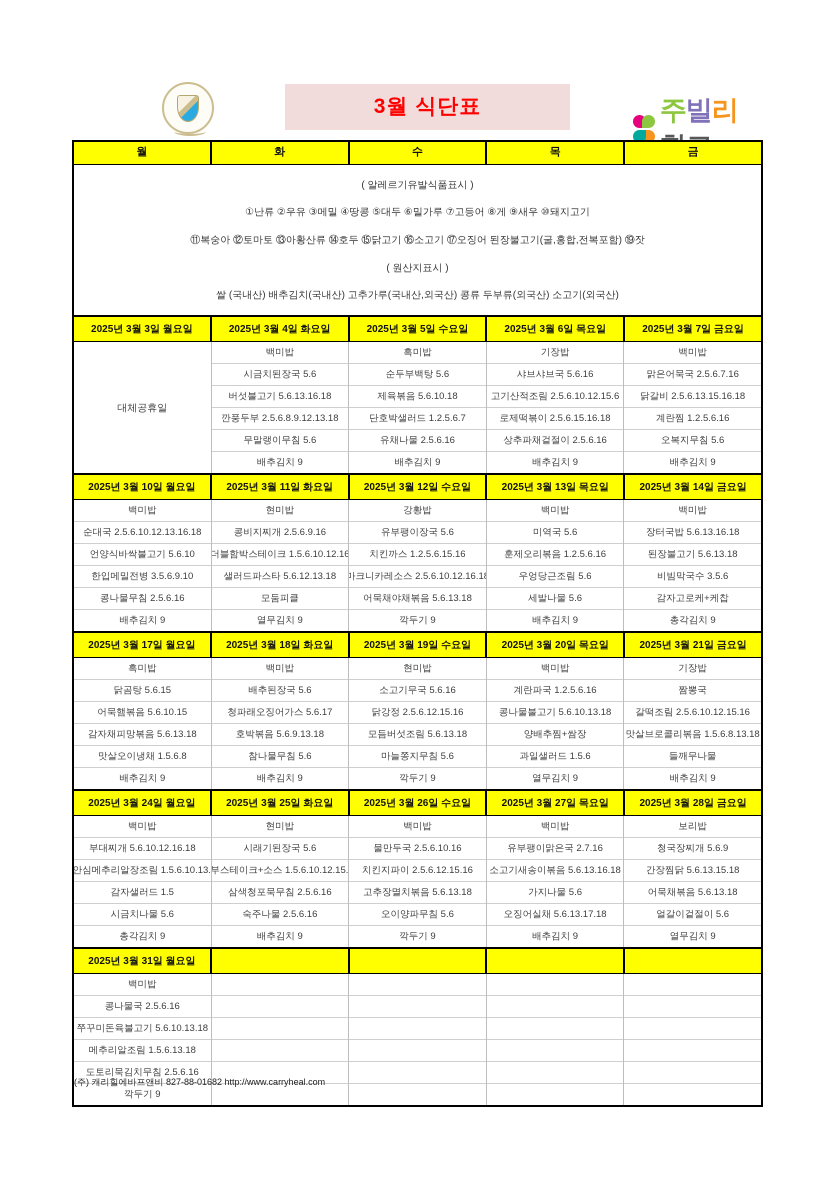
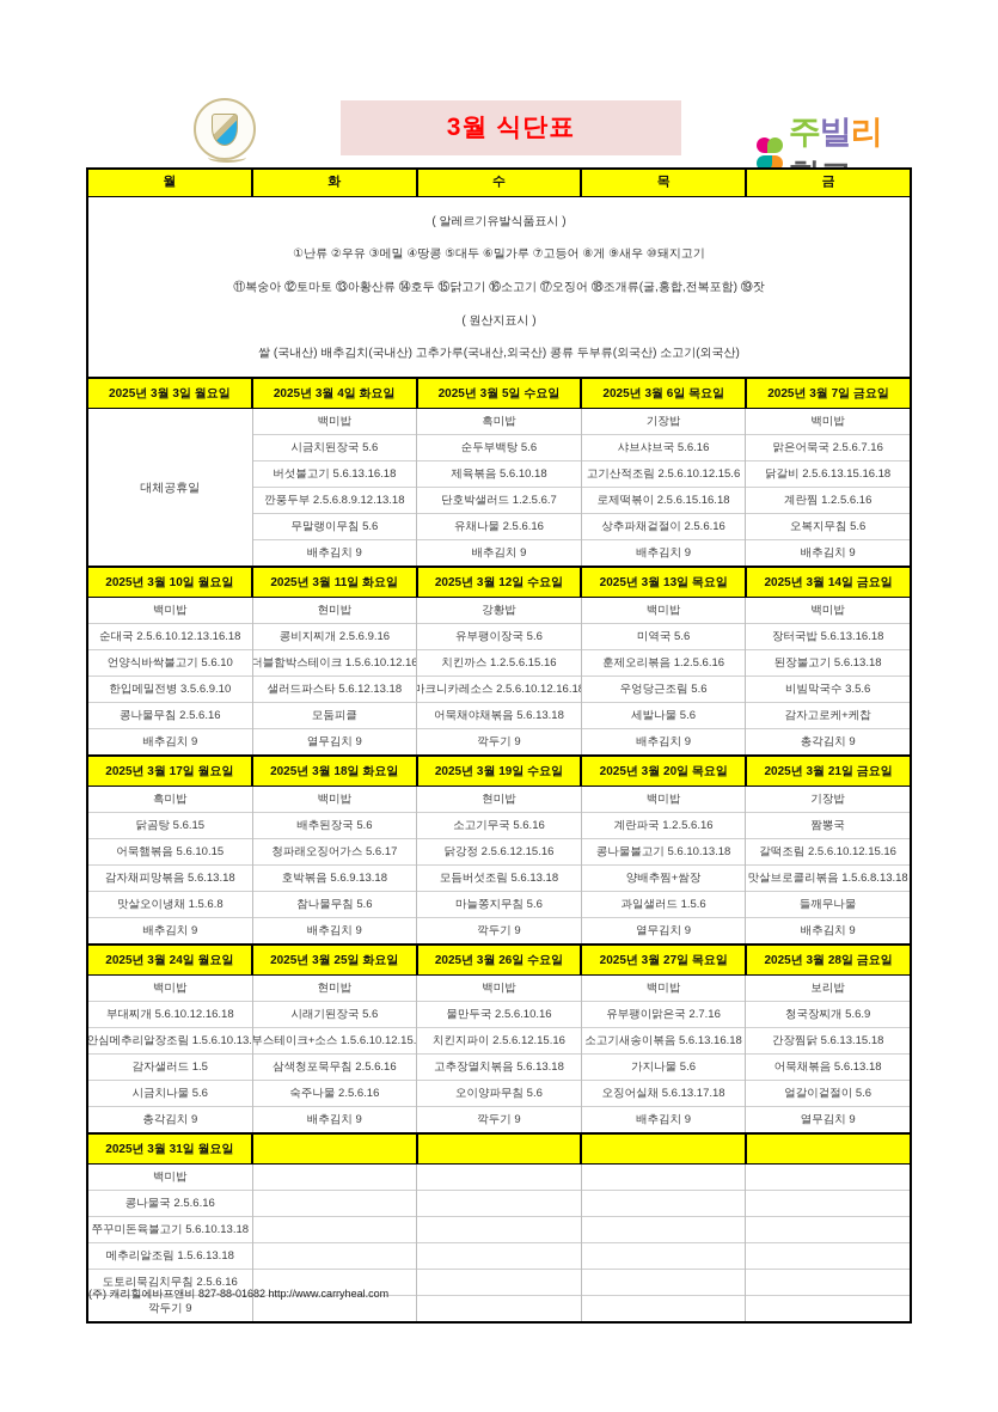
  3월 식단표
  월
  화
  수
  목
  금
  ( 알레르기유발식품표시 )
  ①난류 ②우유 ③메밀 ④땅콩 ⑤대두 ⑥밀가루 ⑦고등어 ⑧게 ⑨새우 ⑩돼지고기
- ⑪복숭아 ⑫토마토 ⑬아황산류 ⑭호두 ⑮닭고기 ⑯소고기 ⑰오징어 된장불고기(굴,홍합,전복포함) ⑲잣
+ ⑪복숭아 ⑫토마토 ⑬아황산류 ⑭호두 ⑮닭고기 ⑯소고기 ⑰오징어 ⑱조개류(굴,홍합,전복포함) ⑲잣
  ( 원산지표시 )
  쌀 (국내산) 배추김치(국내산) 고추가루(국내산,외국산) 콩류 두부류(외국산) 소고기(외국산)
  2025년 3월 3일 월요일
  2025년 3월 4일 화요일
  2025년 3월 5일 수요일
  2025년 3월 6일 목요일
  2025년 3월 7일 금요일
  대체공휴일
  백미밥
  시금치된장국 5.6
  버섯불고기 5.6.13.16.18
  깐풍두부 2.5.6.8.9.12.13.18
  무말랭이무침 5.6
  배추김치 9
  흑미밥
  순두부백탕 5.6
  제육볶음 5.6.10.18
  단호박샐러드 1.2.5.6.7
  유채나물 2.5.6.16
  배추김치 9
  기장밥
  샤브샤브국 5.6.16
  고기산적조림 2.5.6.10.12.15.6
  로제떡볶이 2.5.6.15.16.18
  상추파채겉절이 2.5.6.16
  배추김치 9
  백미밥
  맑은어묵국 2.5.6.7.16
  닭갈비 2.5.6.13.15.16.18
  계란찜 1.2.5.6.16
  오복지무침 5.6
  배추김치 9
  2025년 3월 10일 월요일
  2025년 3월 11일 화요일
  2025년 3월 12일 수요일
  2025년 3월 13일 목요일
  2025년 3월 14일 금요일
  백미밥
  순대국 2.5.6.10.12.13.16.18
  언양식바싹불고기 5.6.10
  한입메밀전병 3.5.6.9.10
  콩나물무침 2.5.6.16
  배추김치 9
  현미밥
  콩비지찌개 2.5.6.9.16
  더블함박스테이크 1.5.6.10.12.16
  샐러드파스타 5.6.12.13.18
  모둠피클
  열무김치 9
  강황밥
  유부팽이장국 5.6
  치킨까스 1.2.5.6.15.16
  마크니카레소스 2.5.6.10.12.16.1
  어묵채야채볶음 5.6.13.18
  깍두기 9
  백미밥
  미역국 5.6
  훈제오리볶음 1.2.5.6.16
  우엉당근조림 5.6
  세발나물 5.6
  배추김치 9
  백미밥
  장터국밥 5.6.13.16.18
  된장불고기 5.6.13.18
  비빔막국수 3.5.6
  감자고로케+케찹
  총각김치 9
  2025년 3월 17일 월요일
  2025년 3월 18일 화요일
  2025년 3월 19일 수요일
  2025년 3월 20일 목요일
  2025년 3월 21일 금요일
  흑미밥
  닭곰탕 5.6.15
  어묵햄볶음 5.6.10.15
  감자채피망볶음 5.6.13.18
  맛살오이냉채 1.5.6.8
  배추김치 9
  백미밥
  배추된장국 5.6
  청파래오징어가스 5.6.17
  호박볶음 5.6.9.13.18
  참나물무침 5.6
  배추김치 9
  현미밥
  소고기무국 5.6.16
  닭강정 2.5.6.12.15.16
  모듬버섯조림 5.6.13.18
  마늘쫑지무침 5.6
  깍두기 9
  백미밥
  계란파국 1.2.5.6.16
  콩나물불고기 5.6.10.13.18
  양배추찜+쌈장
  과일샐러드 1.5.6
  열무김치 9
  기장밥
  짬뽕국
  갈떡조림 2.5.6.10.12.15.16
  맛살브로콜리볶음 1.5.6.8.13.18
  들깨무나물
  배추김치 9
  2025년 3월 24일 월요일
  2025년 3월 25일 화요일
  2025년 3월 26일 수요일
  2025년 3월 27일 목요일
  2025년 3월 28일 금요일
  백미밥
  부대찌개 5.6.10.12.16.18
  안심메추리알장조림 1.5.6.10.13.
  감자샐러드 1.5
  시금치나물 5.6
  총각김치 9
  현미밥
  시래기된장국 5.6
  부스테이크+소스 1.5.6.10.12.15.
  삼색청포묵무침 2.5.6.16
  숙주나물 2.5.6.16
  배추김치 9
  백미밥
  물만두국 2.5.6.10.16
  치킨지파이 2.5.6.12.15.16
  고추장멸치볶음 5.6.13.18
  오이양파무침 5.6
  깍두기 9
  백미밥
  유부팽이맑은국 2.7.16
  소고기새송이볶음 5.6.13.16.18
  가지나물 5.6
  오징어실채 5.6.13.17.18
  배추김치 9
  보리밥
  청국장찌개 5.6.9
  간장찜닭 5.6.13.15.18
  어묵채볶음 5.6.13.18
  얼갈이겉절이 5.6
  열무김치 9
  2025년 3월 31일 월요일
  백미밥
  콩나물국 2.5.6.16
  쭈꾸미돈육불고기 5.6.10.13.18
  메추리알조림 1.5.6.13.18
  도토리묵김치무침 2.5.6.16
  깍두기 9
  (주) 캐리힐에바프앤비 827-88-01682 http://www.carryheal.com
